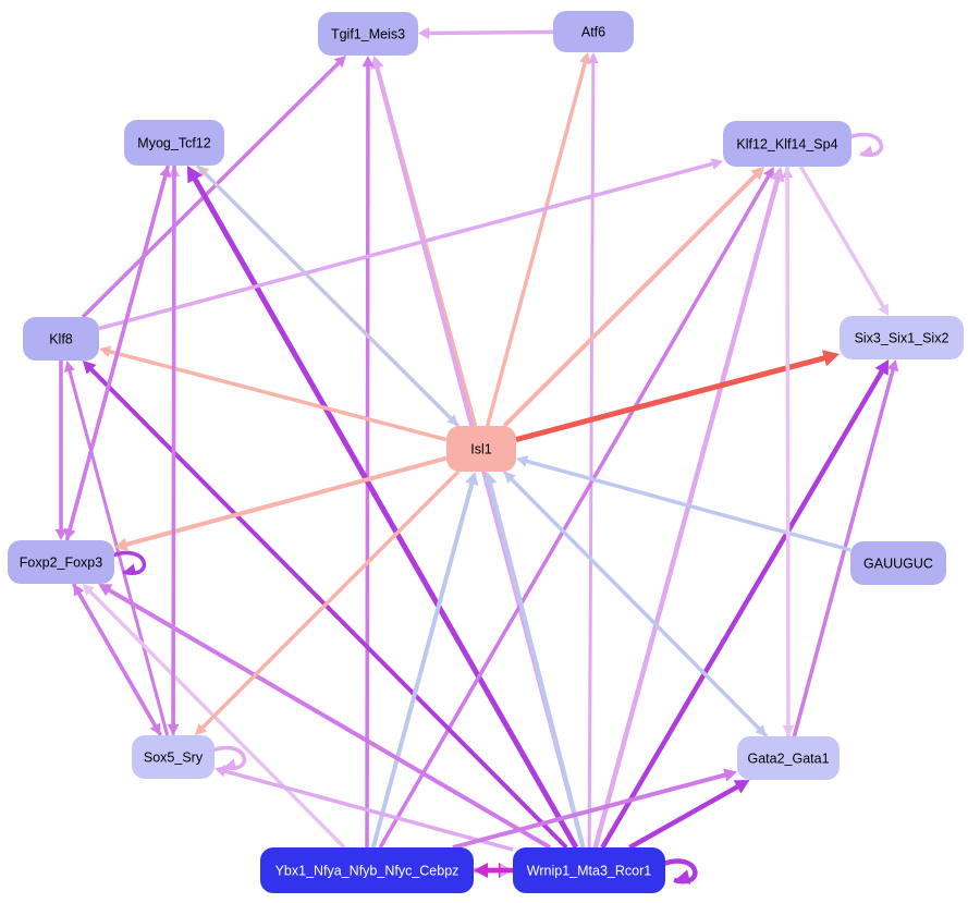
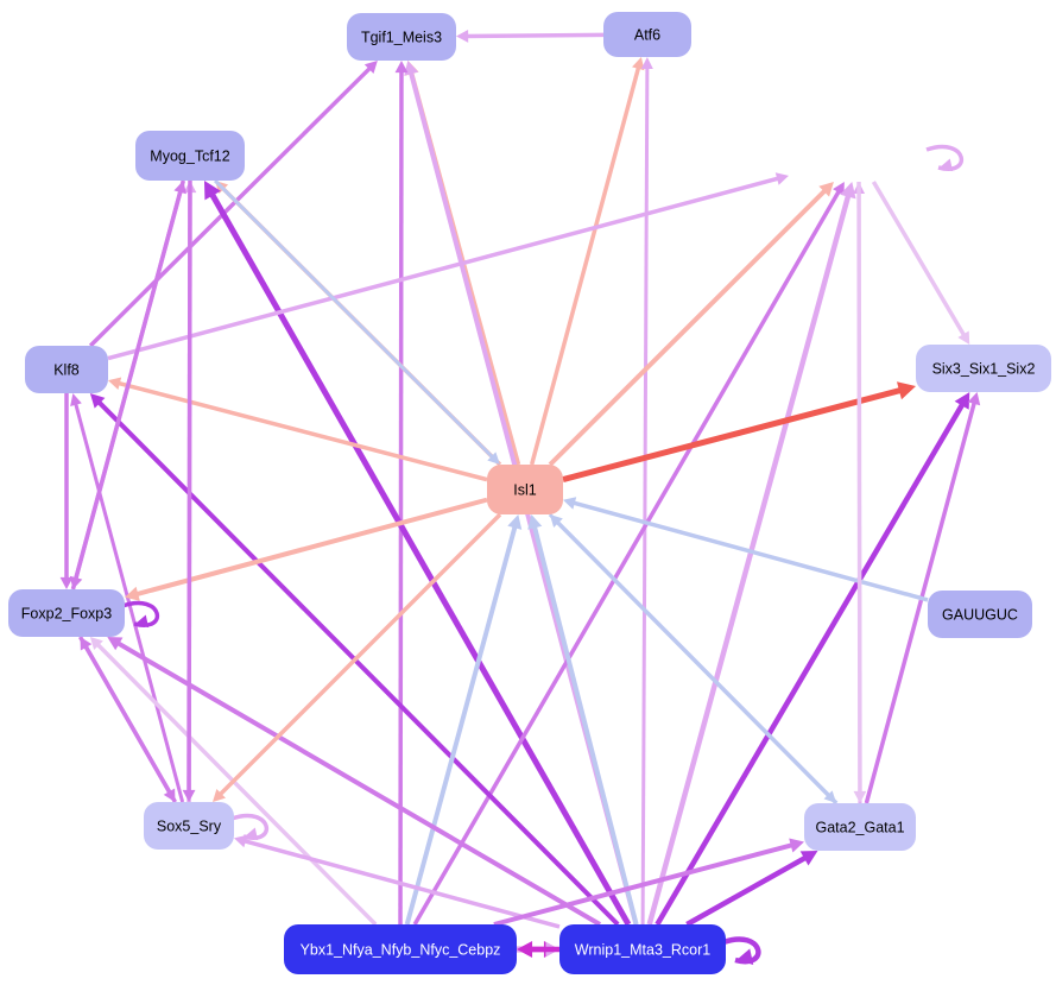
  Tgif1_Meis3
  Atf6
  Myog_Tcf12
- Klf12_Klf14_Sp4
  Klf8
  Six3_Six1_Six2
  Isl1
  Foxp2_Foxp3
  GAUUGUC
  Sox5_Sry
  Gata2_Gata1
  Ybx1_Nfya_Nfyb_Nfyc_Cebpz
  Wrnip1_Mta3_Rcor1
